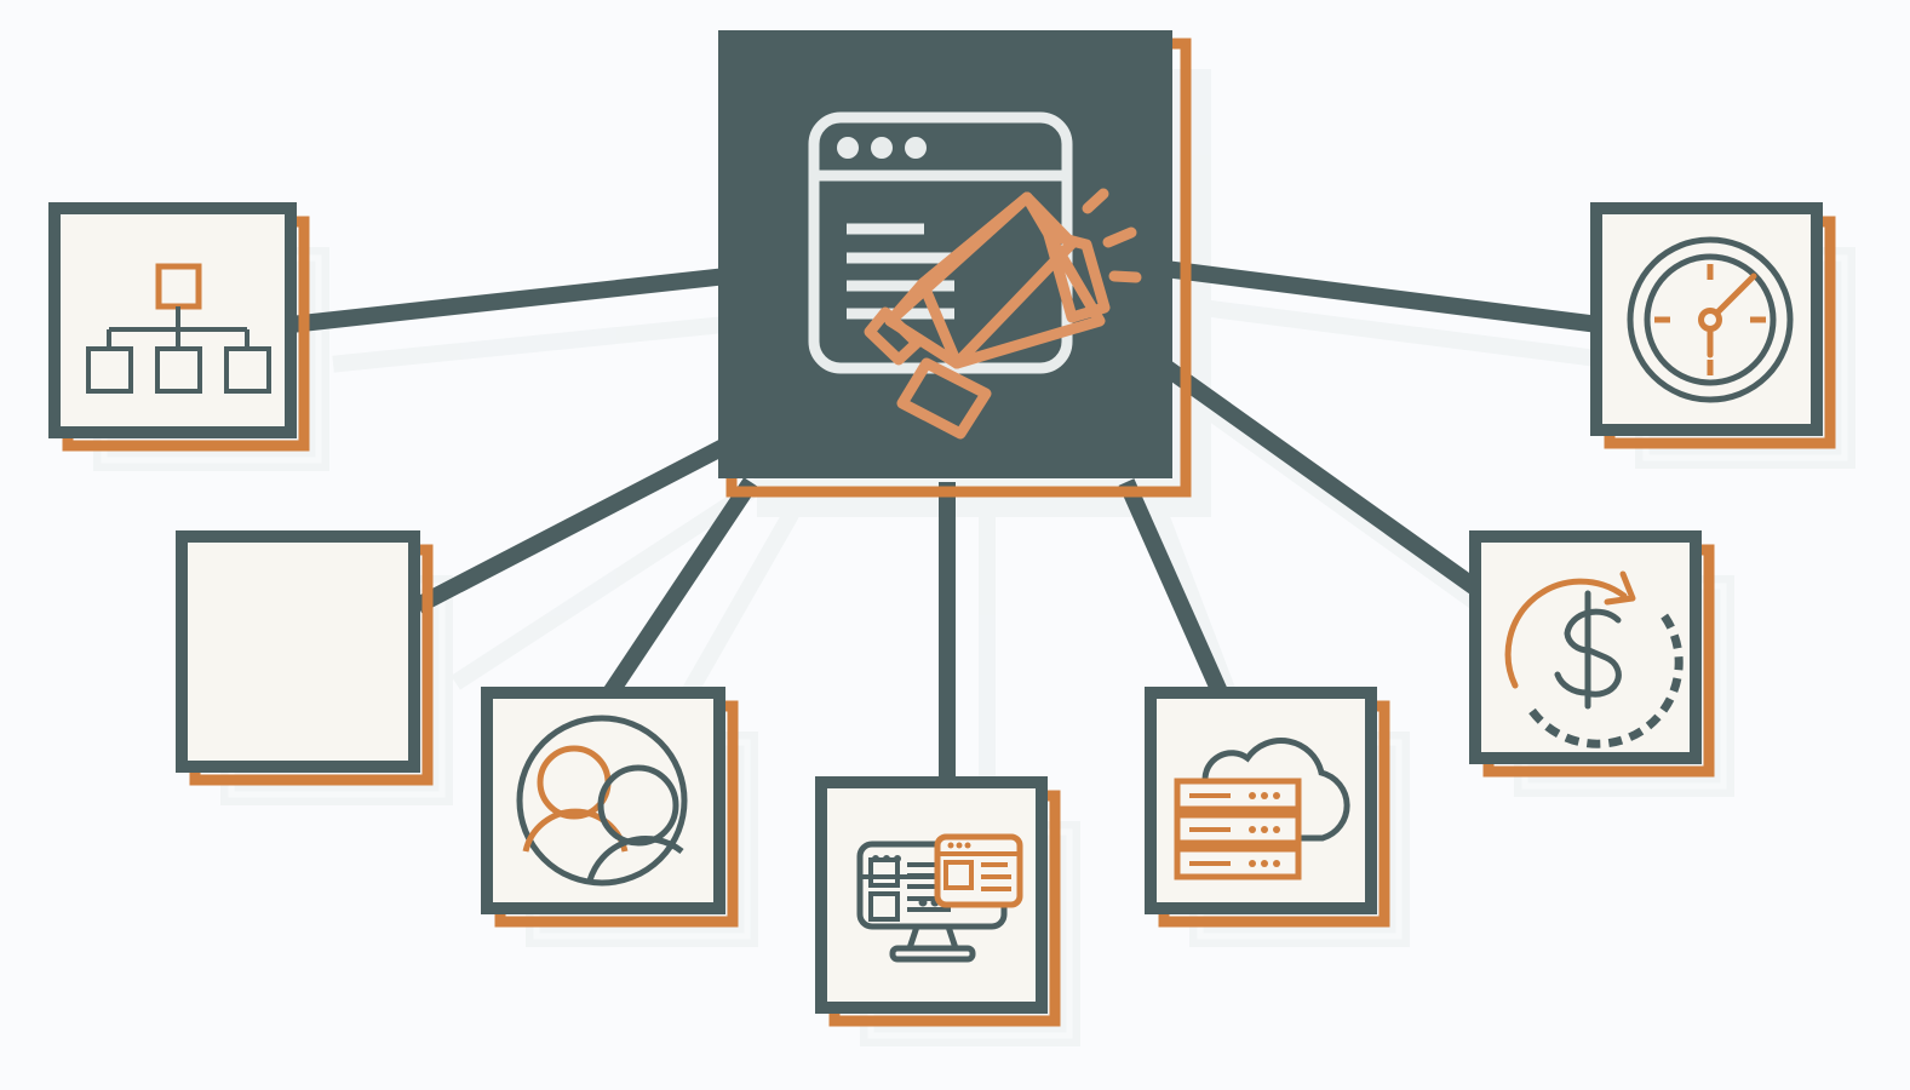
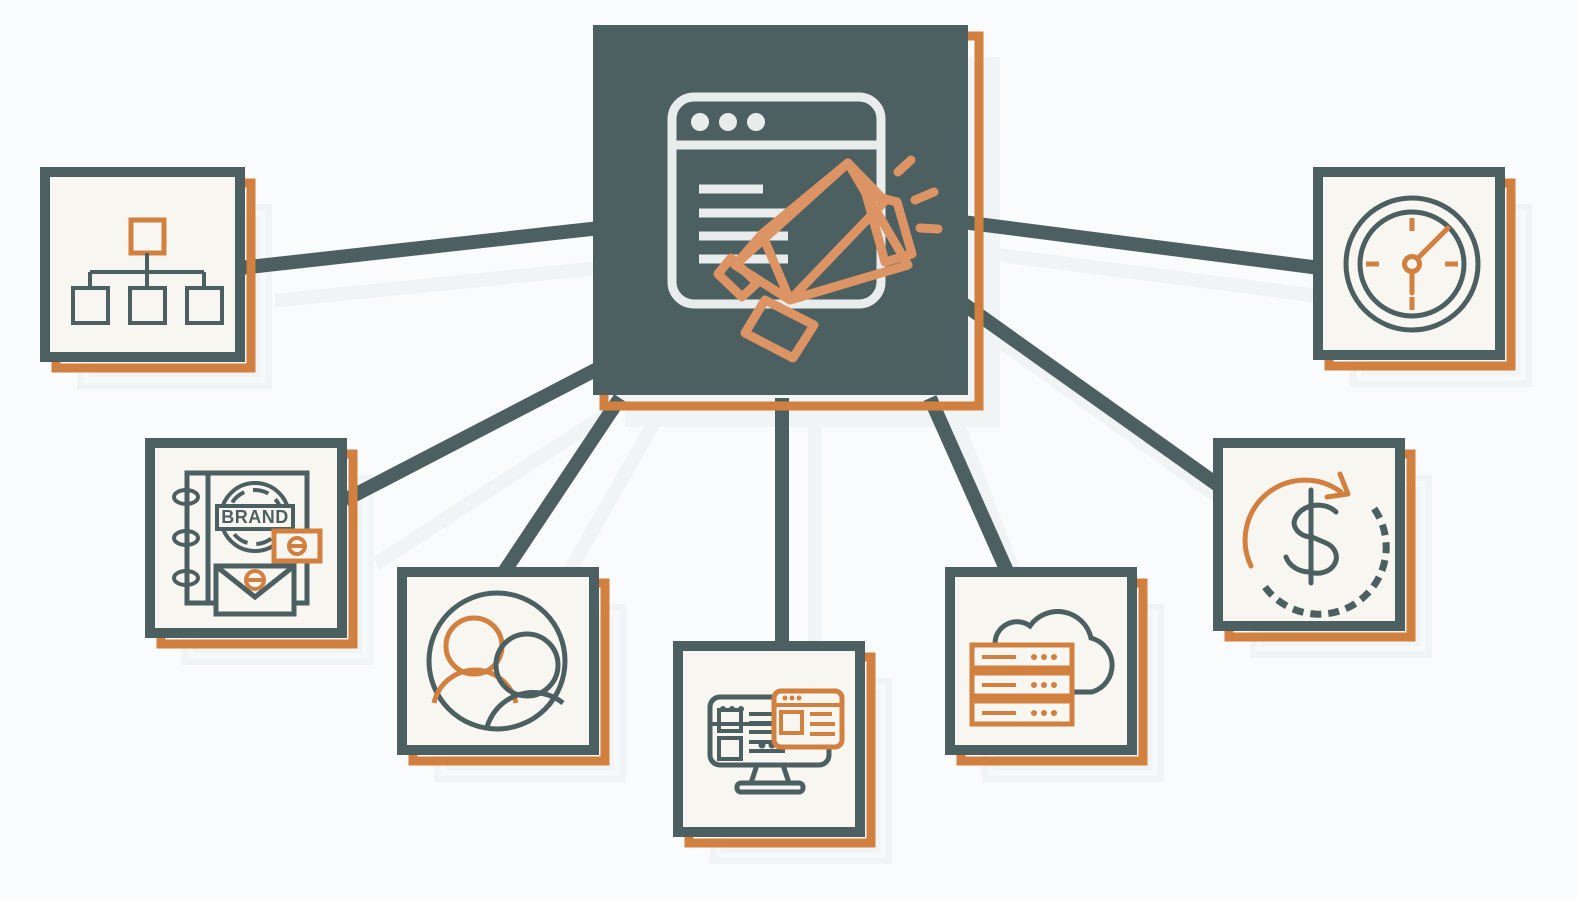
+ BRAND
